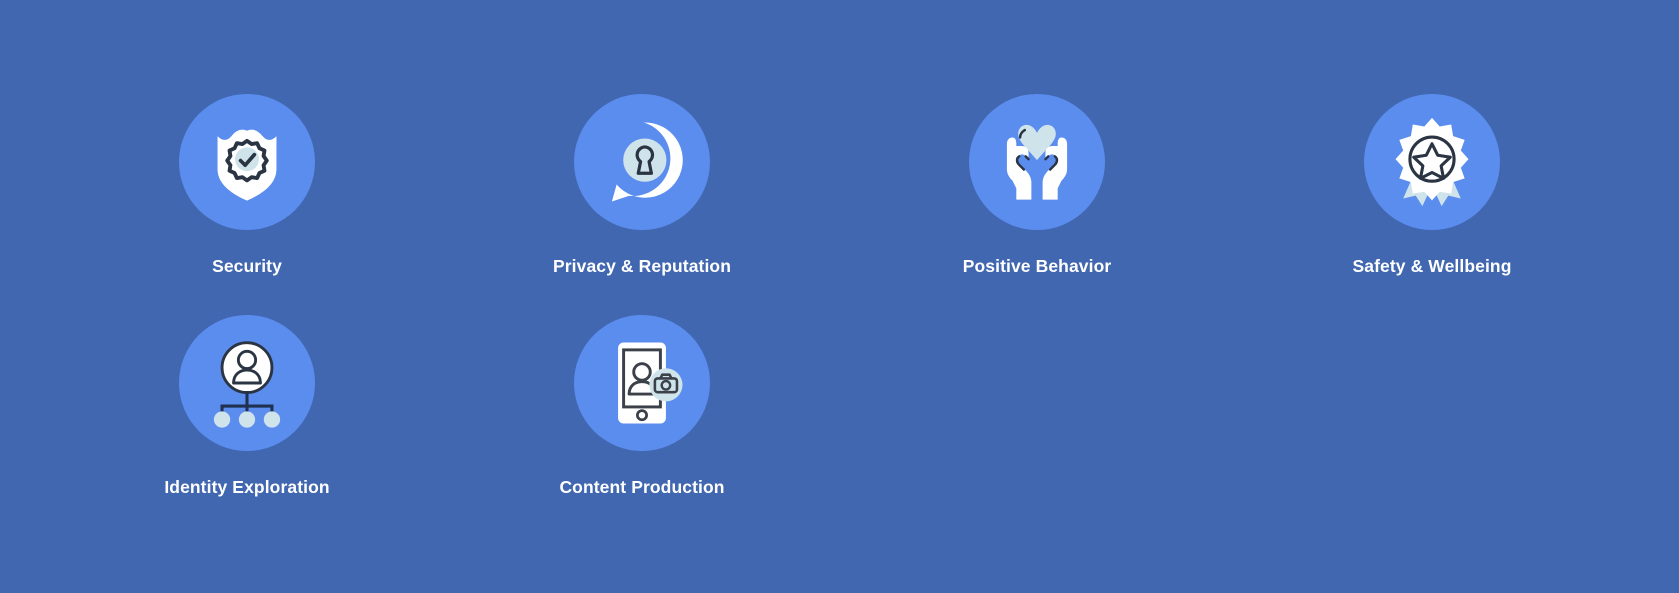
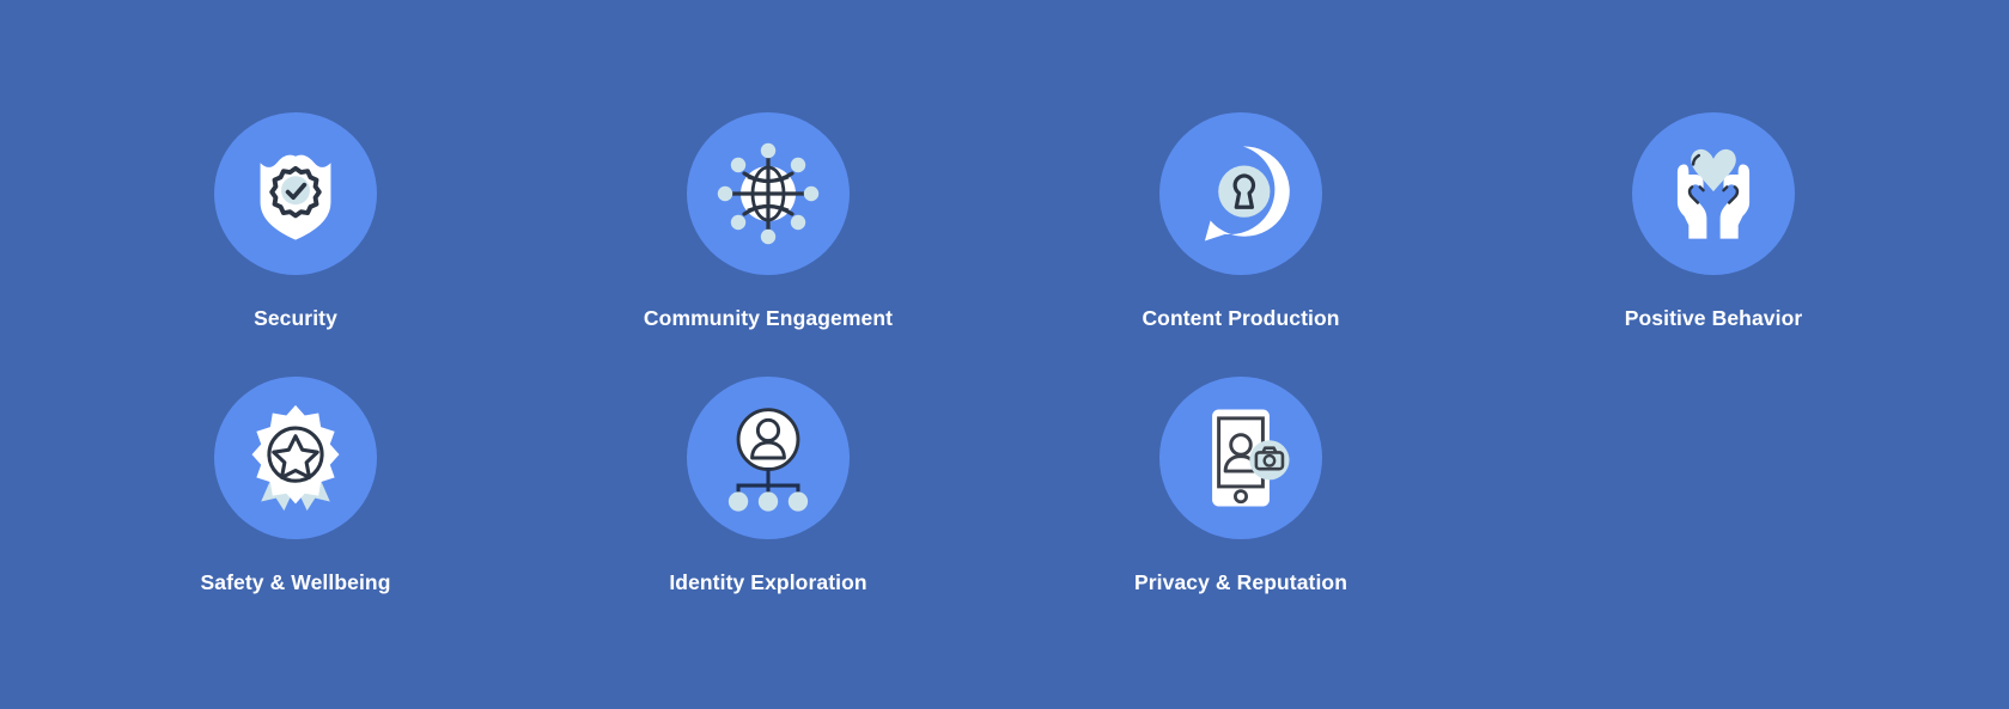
  Security
+ Community Engagement
- Privacy & Reputation
+ Content Production
  Positive Behavior
  Safety & Wellbeing
  Identity Exploration
- Content Production
+ Privacy & Reputation
